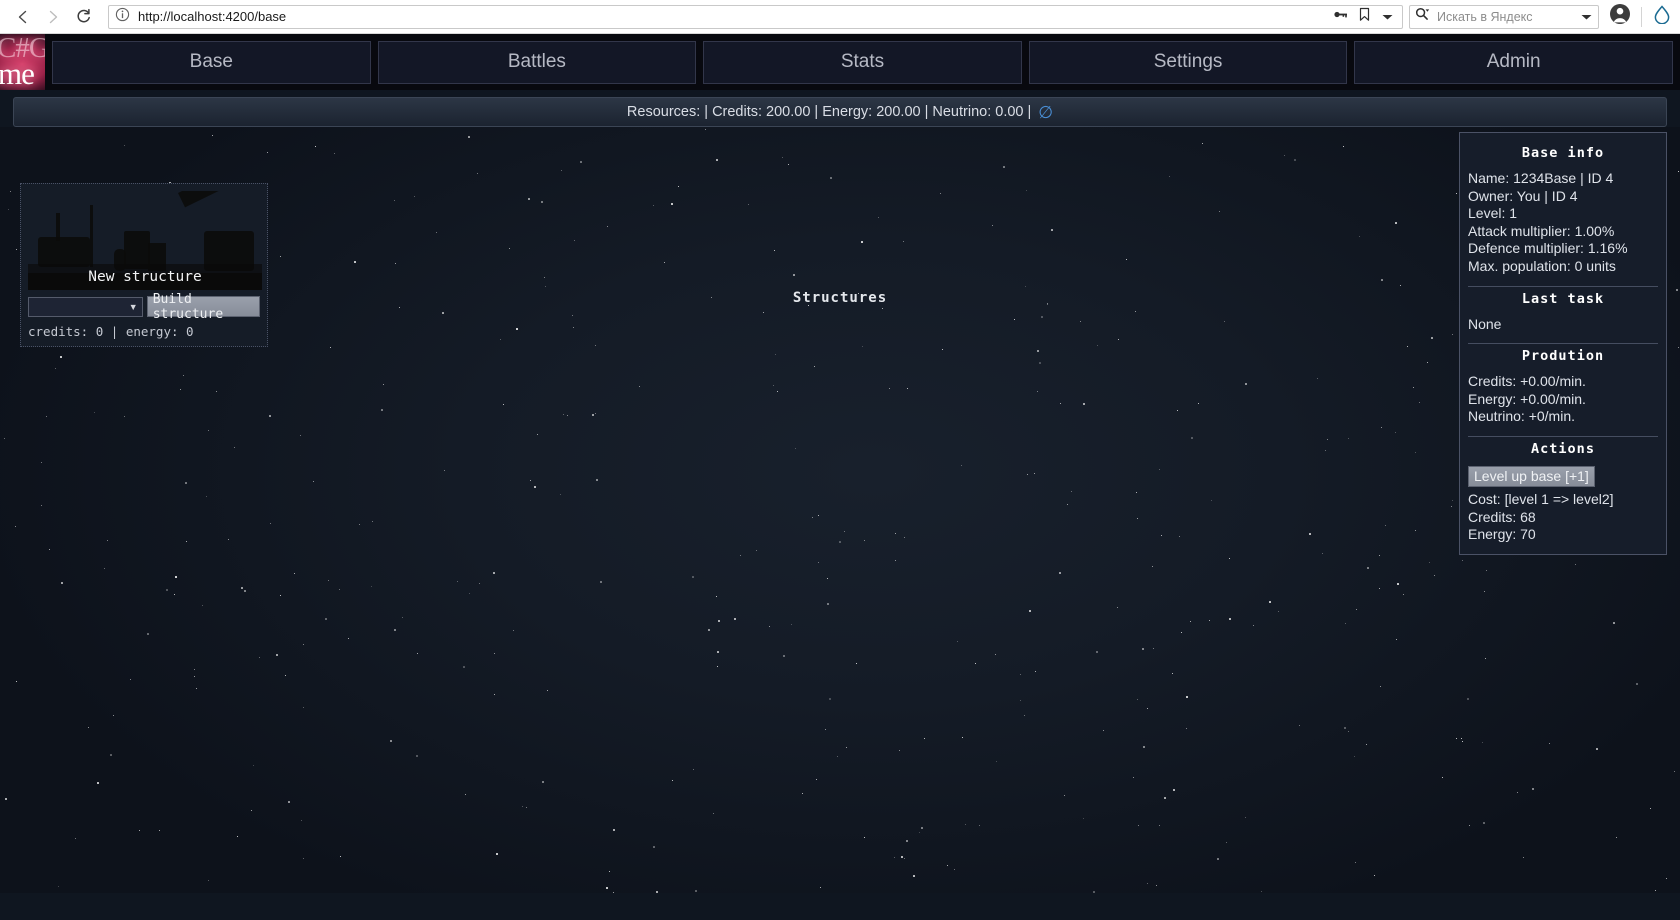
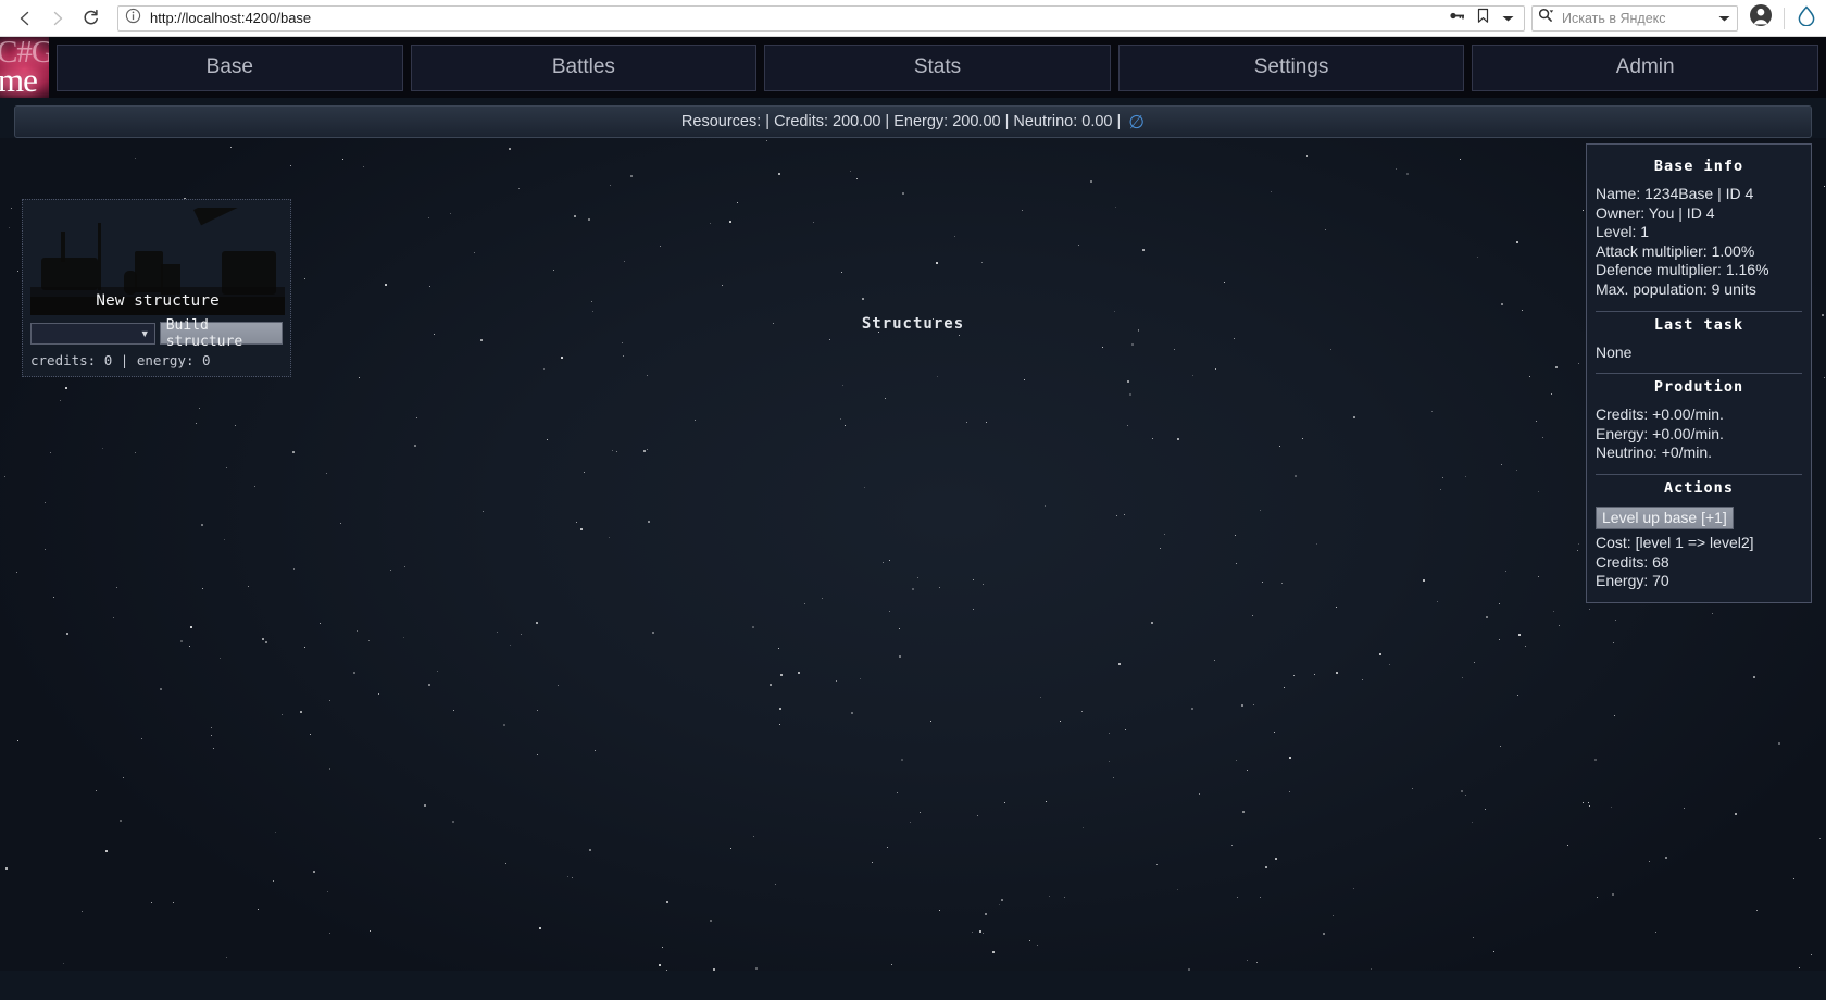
  http://localhost:4200/base
  Искать в Яндекс
  C#G
  me
  Base
  Battles
  Stats
  Settings
  Admin
  Resources: | Credits: 200.00 | Energy: 200.00 | Neutrino: 0.00 |
  ∅
  Structures
  New structure
  ▼
  Build structure
  credits: 0 | energy: 0
  Base info
  Name: 1234Base | ID 4
  Owner: You | ID 4
  Level: 1
  Attack multiplier: 1.00%
  Defence multiplier: 1.16%
- Max. population: 0 units
+ Max. population: 9 units
  Last task
  None
  Prodution
  Credits: +0.00/min.
  Energy: +0.00/min.
  Neutrino: +0/min.
  Actions
  Level up base [+1]
  Cost: [level 1 => level2]
  Credits: 68
  Energy: 70
